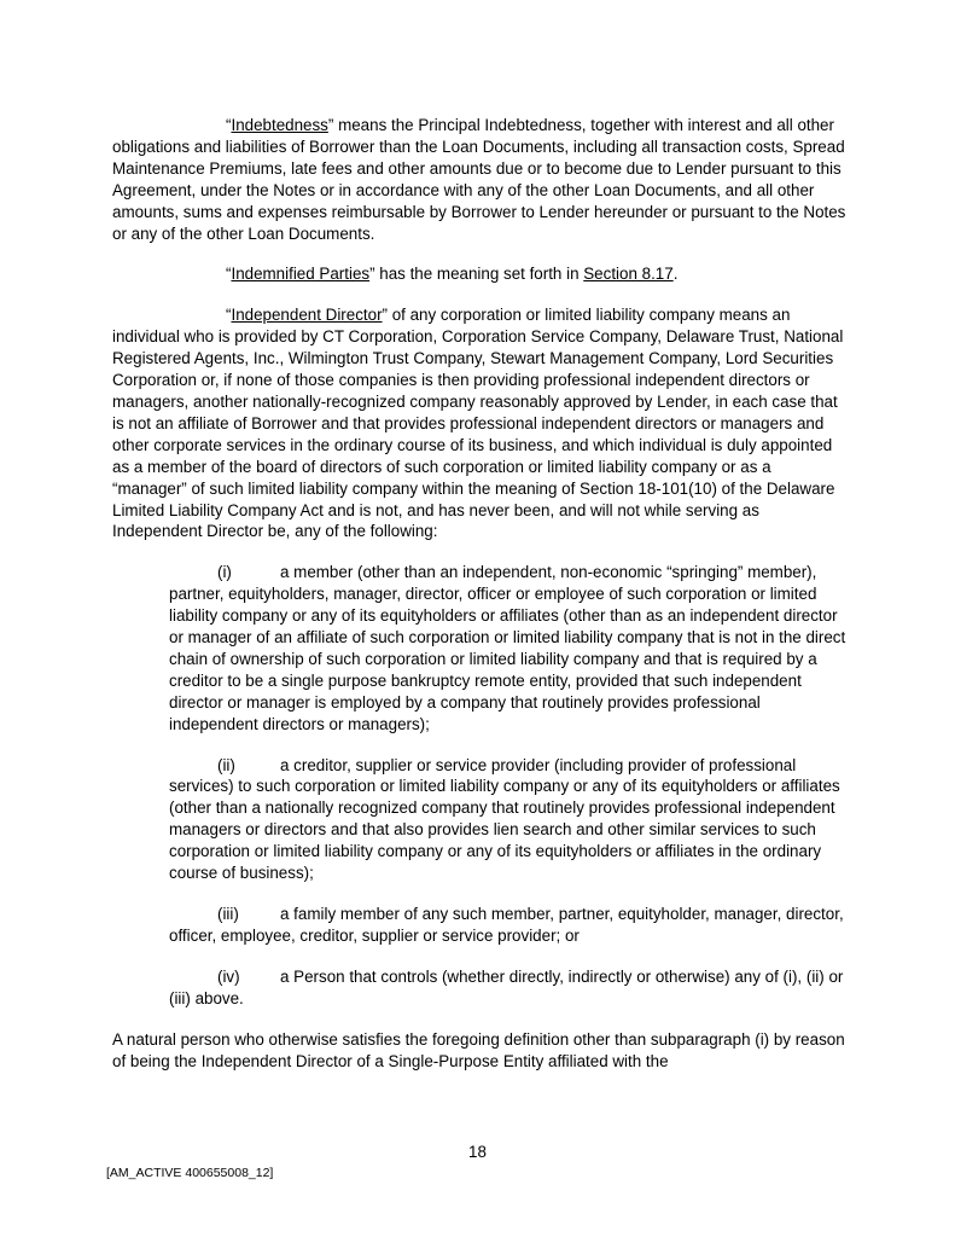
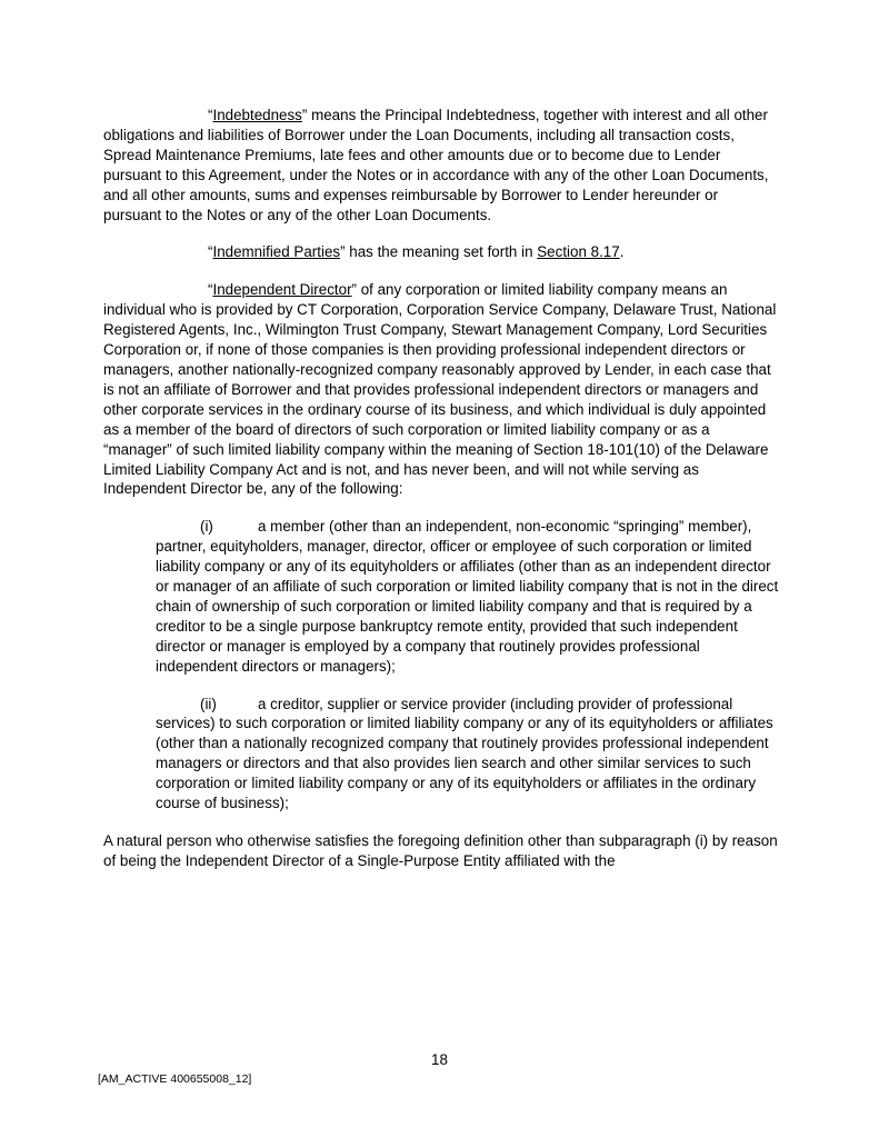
- “Indebtedness” means the Principal Indebtedness, together with interest and all other obligations and liabilities of Borrower than the Loan Documents, including all transaction costs, Spread Maintenance Premiums, late fees and other amounts due or to become due to Lender pursuant to this Agreement, under the Notes or in accordance with any of the other Loan Documents, and all other amounts, sums and expenses reimbursable by Borrower to Lender hereunder or pursuant to the Notes or any of the other Loan Documents.
+ “Indebtedness” means the Principal Indebtedness, together with interest and all other obligations and liabilities of Borrower under the Loan Documents, including all transaction costs, Spread Maintenance Premiums, late fees and other amounts due or to become due to Lender pursuant to this Agreement, under the Notes or in accordance with any of the other Loan Documents, and all other amounts, sums and expenses reimbursable by Borrower to Lender hereunder or pursuant to the Notes or any of the other Loan Documents.
  “Indemnified Parties” has the meaning set forth in Section 8.17.
  “Independent Director” of any corporation or limited liability company means an individual who is provided by CT Corporation, Corporation Service Company, Delaware Trust, National Registered Agents, Inc., Wilmington Trust Company, Stewart Management Company, Lord Securities Corporation or, if none of those companies is then providing professional independent directors or managers, another nationally-recognized company reasonably approved by Lender, in each case that is not an affiliate of Borrower and that provides professional independent directors or managers and other corporate services in the ordinary course of its business, and which individual is duly appointed as a member of the board of directors of such corporation or limited liability company or as a “manager” of such limited liability company within the meaning of Section 18-101(10) of the Delaware Limited Liability Company Act and is not, and has never been, and will not while serving as Independent Director be, any of the following:
  (i) a member (other than an independent, non-economic “springing” member), partner, equityholders, manager, director, officer or employee of such corporation or limited liability company or any of its equityholders or affiliates (other than as an independent director or manager of an affiliate of such corporation or limited liability company that is not in the direct chain of ownership of such corporation or limited liability company and that is required by a creditor to be a single purpose bankruptcy remote entity, provided that such independent director or manager is employed by a company that routinely provides professional independent directors or managers);
  (ii) a creditor, supplier or service provider (including provider of professional services) to such corporation or limited liability company or any of its equityholders or affiliates (other than a nationally recognized company that routinely provides professional independent managers or directors and that also provides lien search and other similar services to such corporation or limited liability company or any of its equityholders or affiliates in the ordinary course of business);
- (iii) a family member of any such member, partner, equityholder, manager, director, officer, employee, creditor, supplier or service provider; or
- (iv) a Person that controls (whether directly, indirectly or otherwise) any of (i), (ii) or (iii) above.
  A natural person who otherwise satisfies the foregoing definition other than subparagraph (i) by reason of being the Independent Director of a Single-Purpose Entity affiliated with the
  18
  [AM_ACTIVE 400655008_12]
